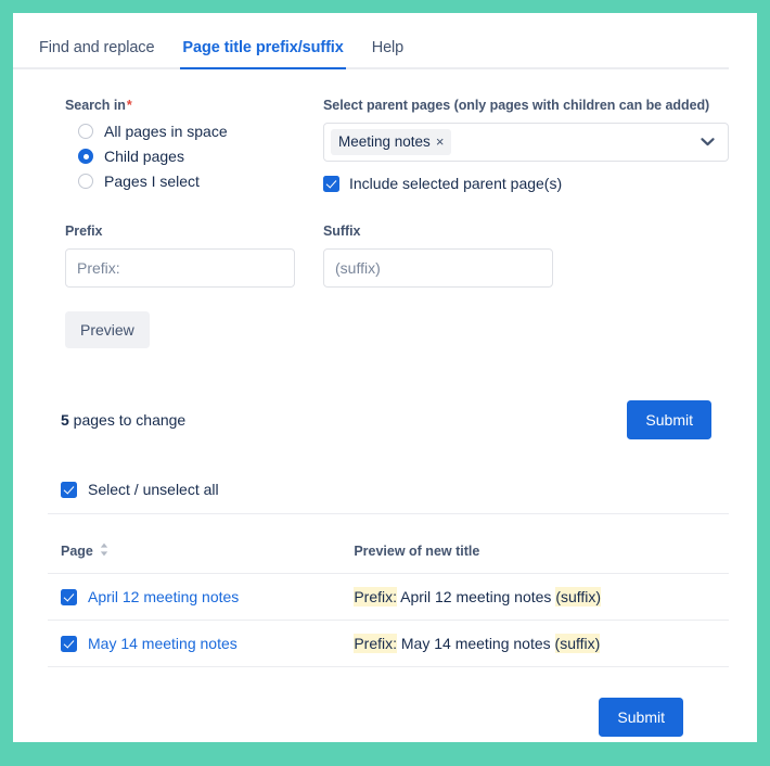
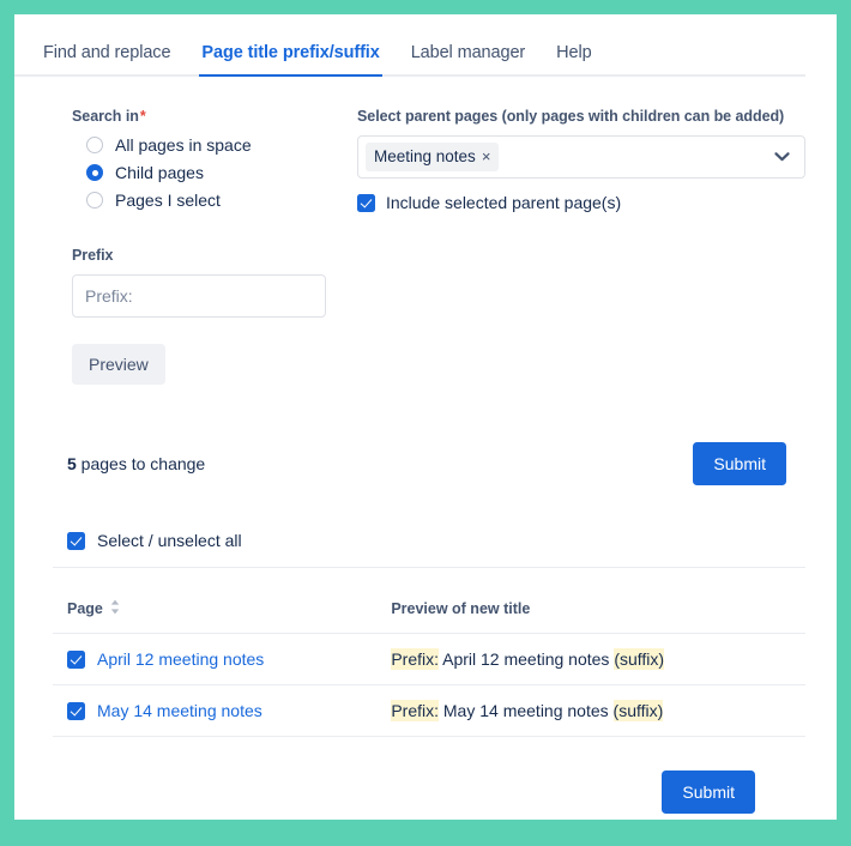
  Find and replace
  Page title prefix/suffix
+ Label manager
  Help
  Search in*
  All pages in space
  Child pages
  Pages I select
  Select parent pages (only pages with children can be added)
  Meeting notes
  ×
  Include selected parent page(s)
  Prefix
  Prefix:
- Suffix
- (suffix)
  Preview
  5 pages to change
  Submit
  Select / unselect all
  Page	Preview of new title
  April 12 meeting notes	Prefix: April 12 meeting notes (suffix)
  May 14 meeting notes	Prefix: May 14 meeting notes (suffix)
  Submit
